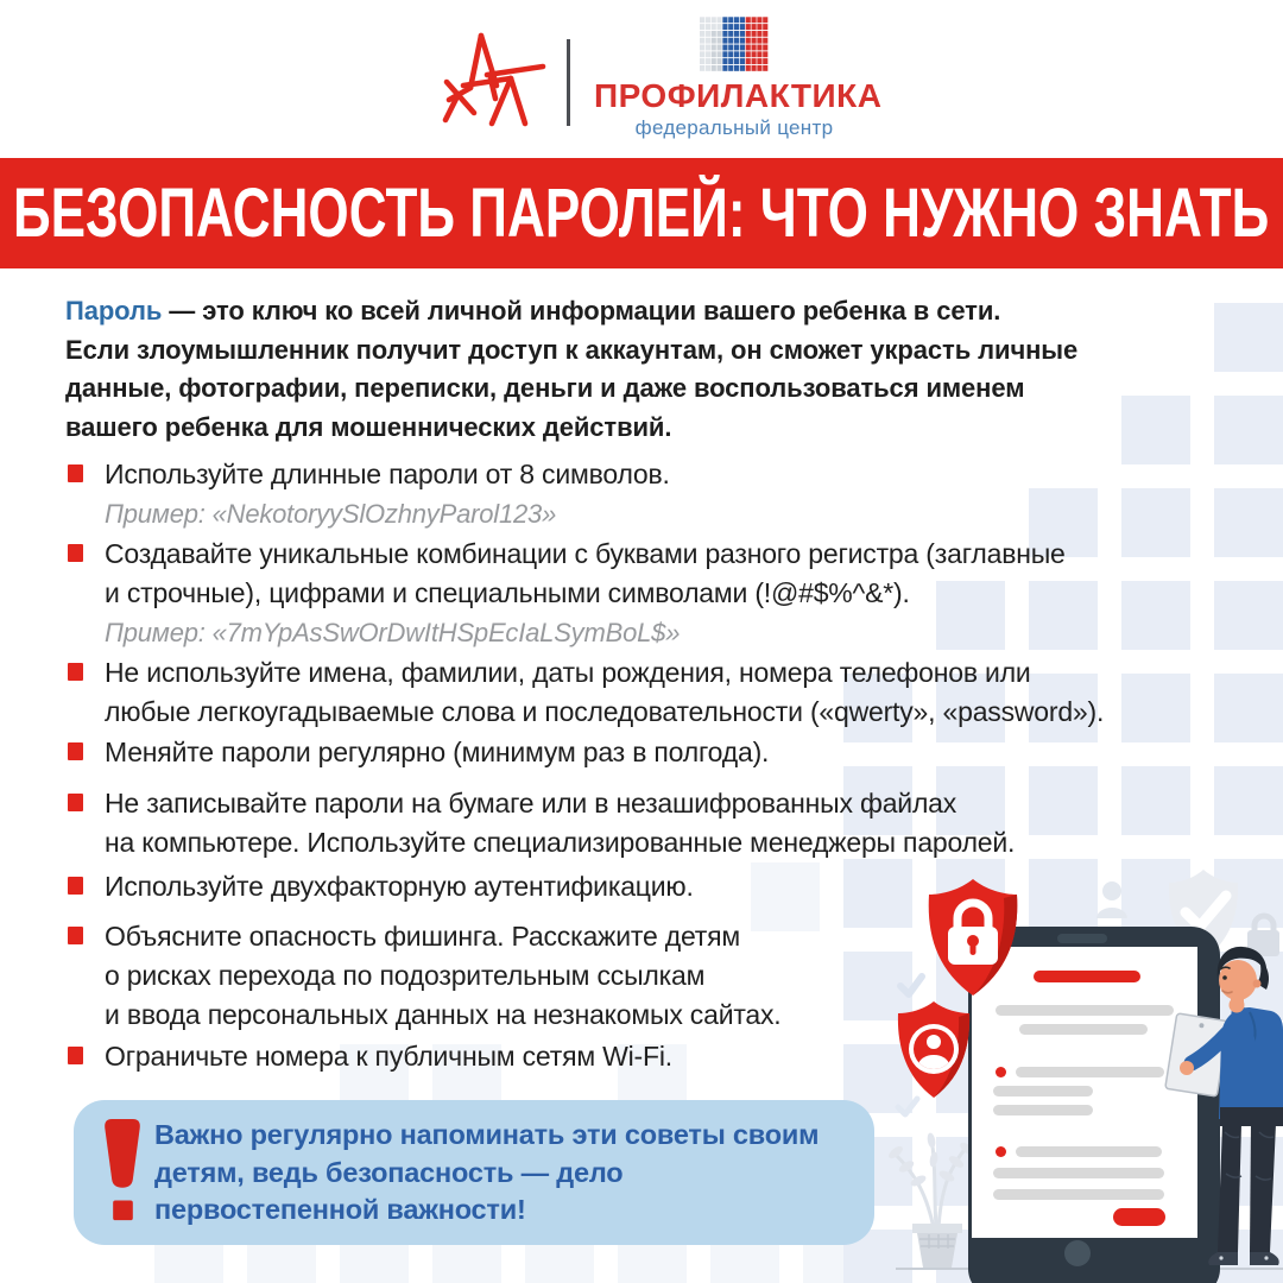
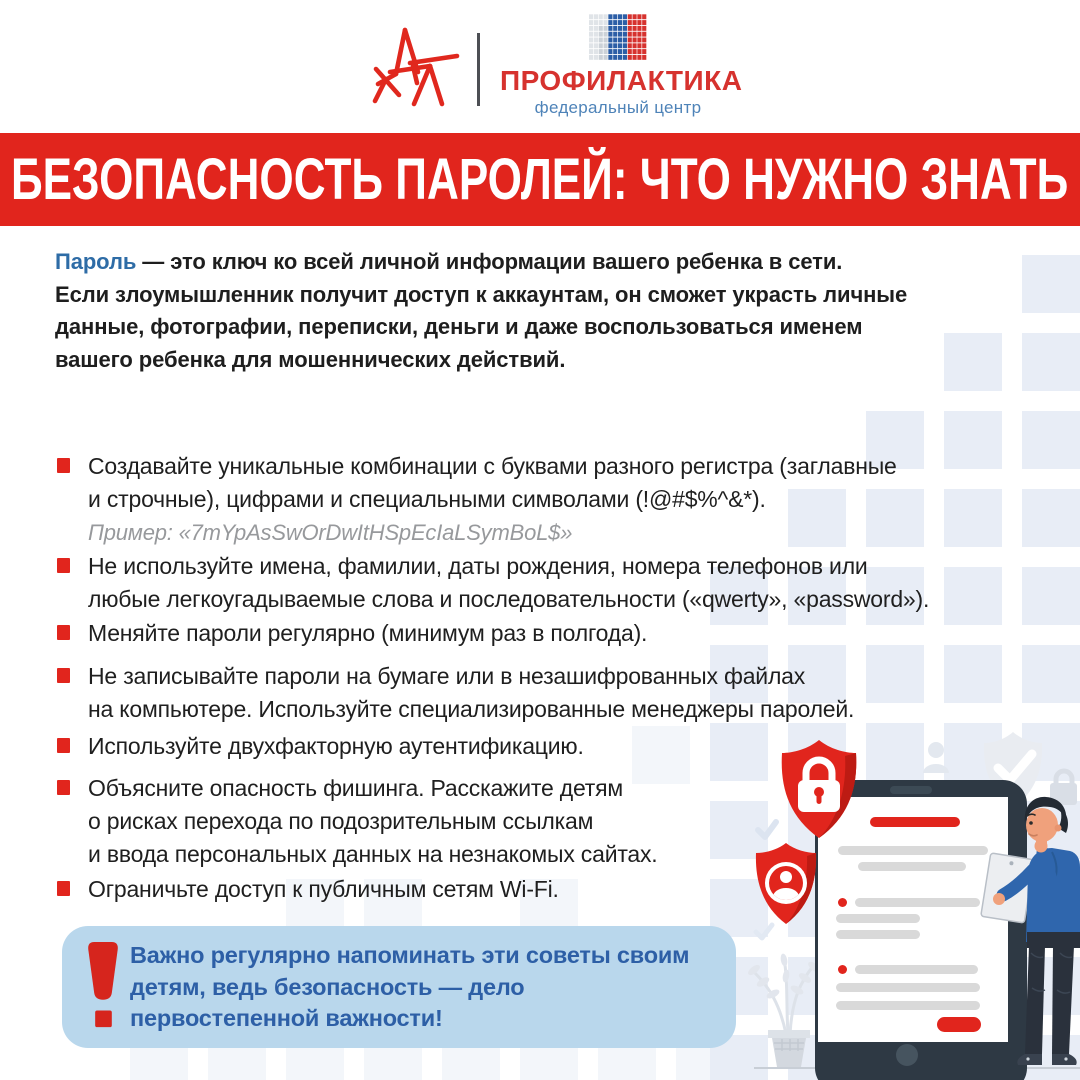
  ПРОФИЛАКТИКА
  федеральный центр
  БЕЗОПАСНОСТЬ ПАРОЛЕЙ: ЧТО НУЖНО ЗНАТЬ
  Пароль — это ключ ко всей личной информации вашего ребенка в сети.
  Если злоумышленник получит доступ к аккаунтам, он сможет украсть личные
  данные, фотографии, переписки, деньги и даже воспользоваться именем
  вашего ребенка для мошеннических действий.
- Используйте длинные пароли от 8 символов.
- Пример: «NekotoryySlOzhnyParol123»
  Создавайте уникальные комбинации с буквами разного регистра (заглавные
  и строчные), цифрами и специальными символами (!@#$%^&*).
  Пример: «7mYpAsSwOrDwItHSpEcIaLSymBoL$»
  Не используйте имена, фамилии, даты рождения, номера телефонов или
  любые легкоугадываемые слова и последовательности («qwerty», «password»).
  Меняйте пароли регулярно (минимум раз в полгода).
  Не записывайте пароли на бумаге или в незашифрованных файлах
  на компьютере. Используйте специализированные менеджеры паролей.
  Используйте двухфакторную аутентификацию.
  Объясните опасность фишинга. Расскажите детям
  о рисках перехода по подозрительным ссылкам
  и ввода персональных данных на незнакомых сайтах.
- Ограничьте номера к публичным сетям Wi-Fi.
+ Ограничьте доступ к публичным сетям Wi-Fi.
  Важно регулярно напоминать эти советы своим
  детям, ведь безопасность — дело
  первостепенной важности!
